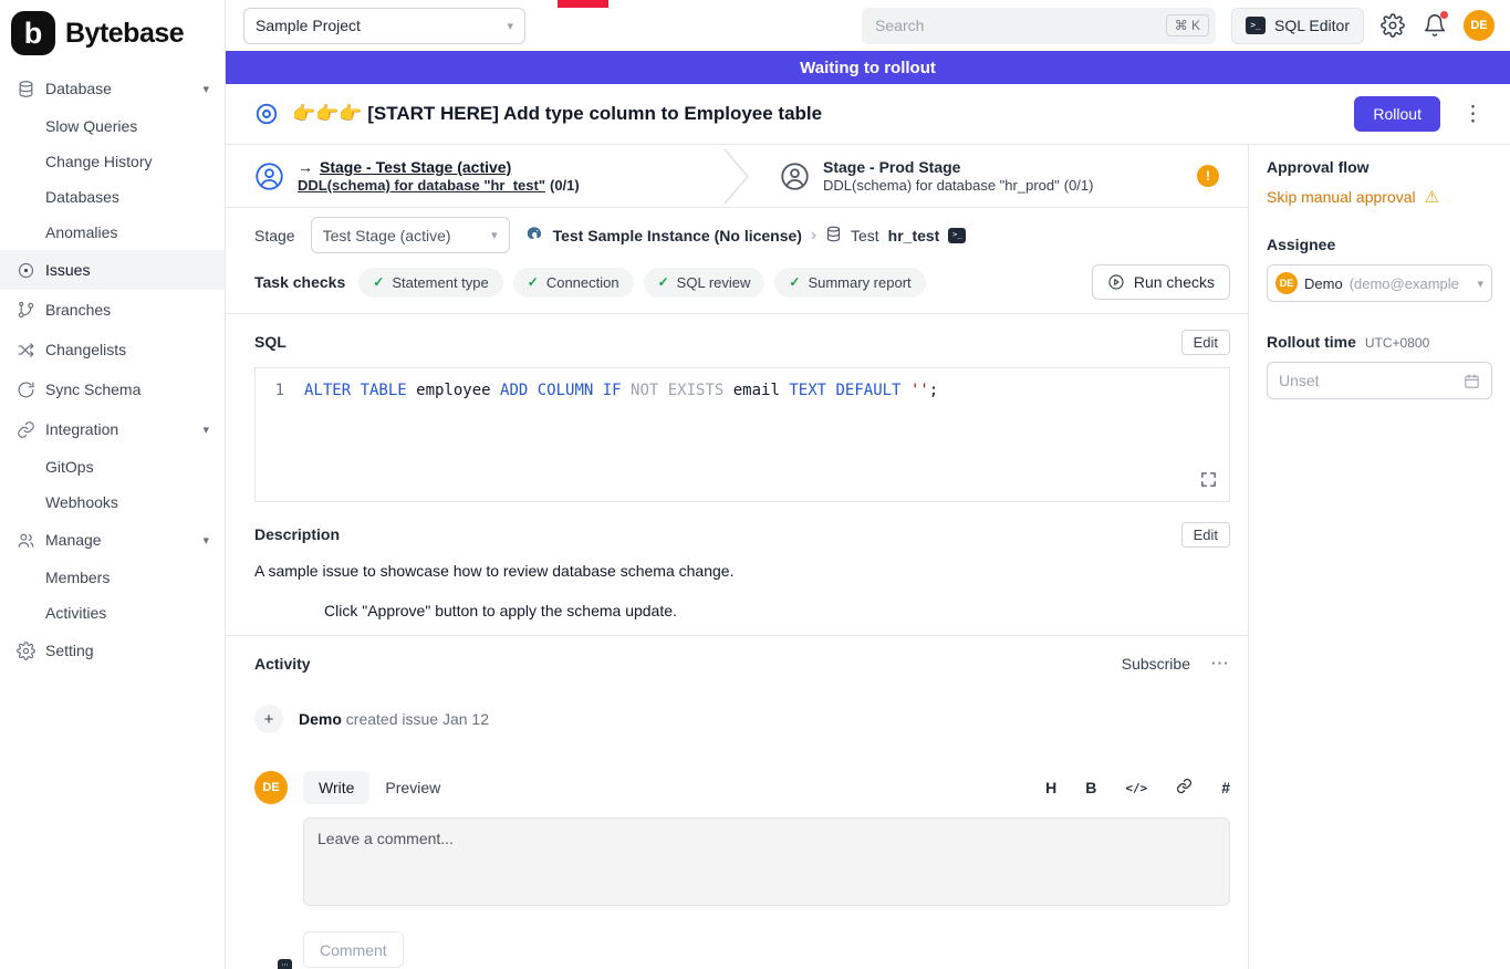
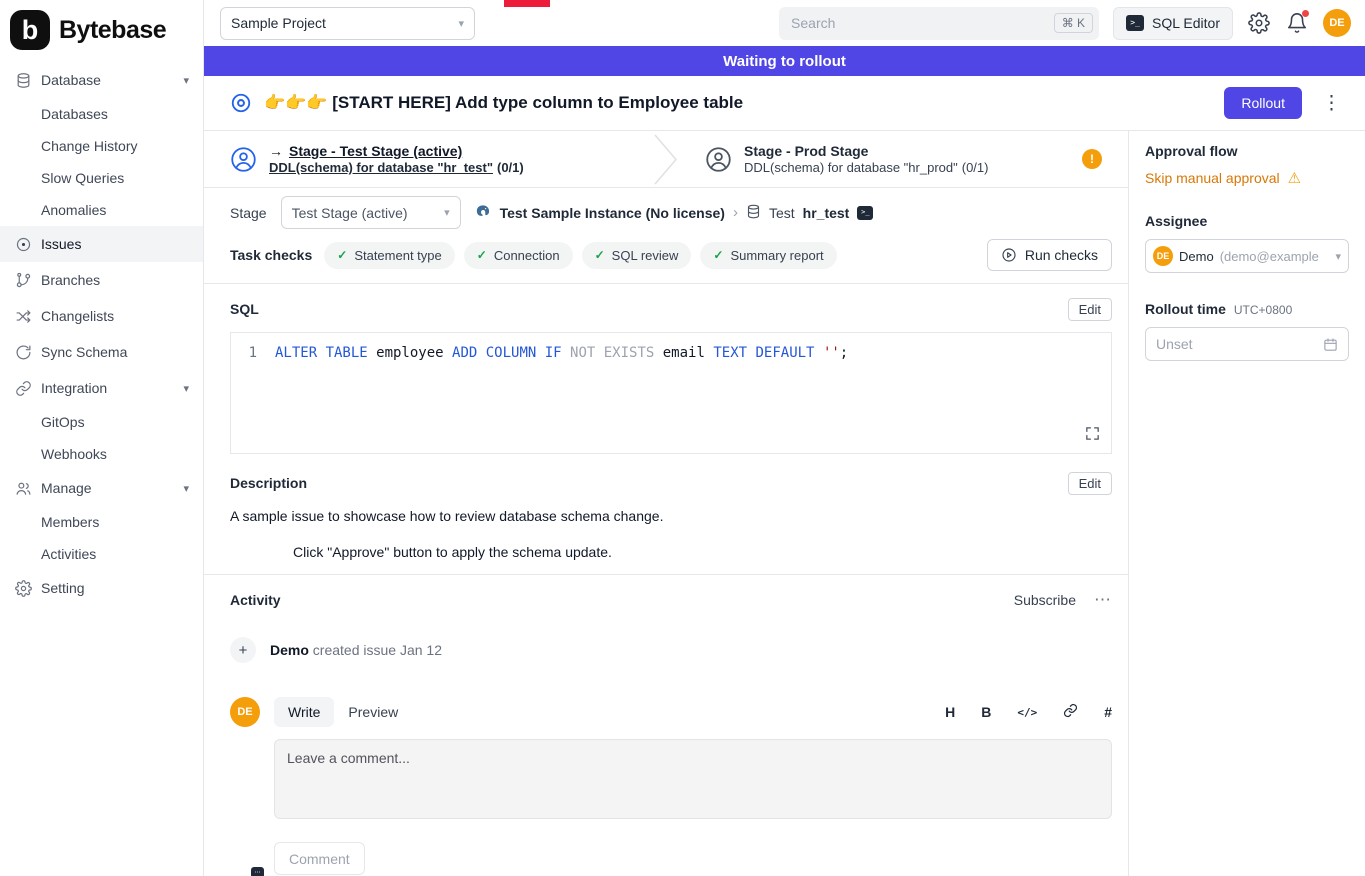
  b
  Bytebase
  Database
  ▾
- Slow Queries
+ Databases
  Change History
- Databases
+ Slow Queries
  Anomalies
  Issues
  Branches
  Changelists
  Sync Schema
  Integration
  ▾
  GitOps
  Webhooks
  Manage
  ▾
  Members
  Activities
  Setting
  Sample Project
  ▾
  Search
  ⌘ K
  >_
  SQL Editor
  DE
  Waiting to rollout
  👉👉👉 [START HERE] Add type column to Employee table
  Rollout
  ⋮
  →
  Stage - Test Stage (active)
  DDL(schema) for database "hr_test" (0/1)
  Stage - Prod Stage
  DDL(schema) for database "hr_prod" (0/1)
  !
  Stage
  Test Stage (active)
  ▾
  Test Sample Instance (No license)
  ›
  Test
  hr_test
  >_
  Task checks
  ✓
  Statement type
  ✓
  Connection
  ✓
  SQL review
  ✓
  Summary report
  Run checks
  SQL
  Edit
  1
  ALTER TABLE
  employee
  ADD COLUMN IF
  NOT EXISTS
  email
  TEXT DEFAULT
  ''
  ;
  Description
  Edit
  A sample issue to showcase how to review database schema change.
  Click "Approve" button to apply the schema update.
  Activity
  Subscribe
  ⋯
  +
  Demo created issue Jan 12
  DE
  Write
  Preview
  H
  B
  </>
  #
  Leave a comment... Comment
  Approval flow
  Skip manual approval
  ⚠
  Assignee
  DE
  Demo
  (demo@example
  ▾
  Rollout time
  UTC+0800
  Unset
